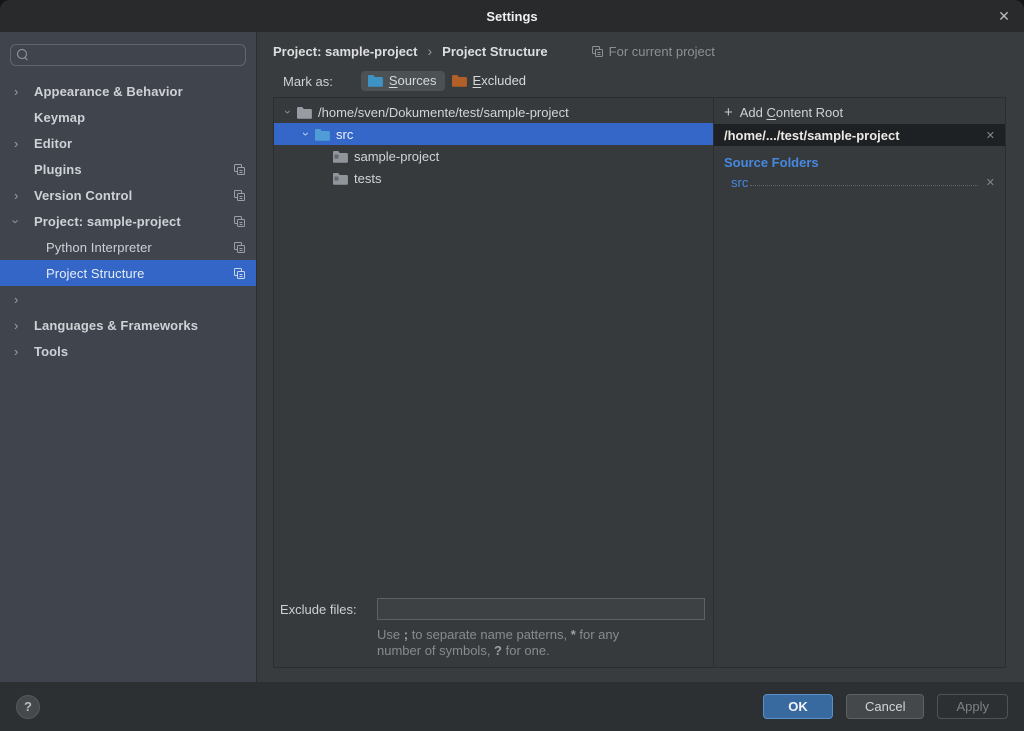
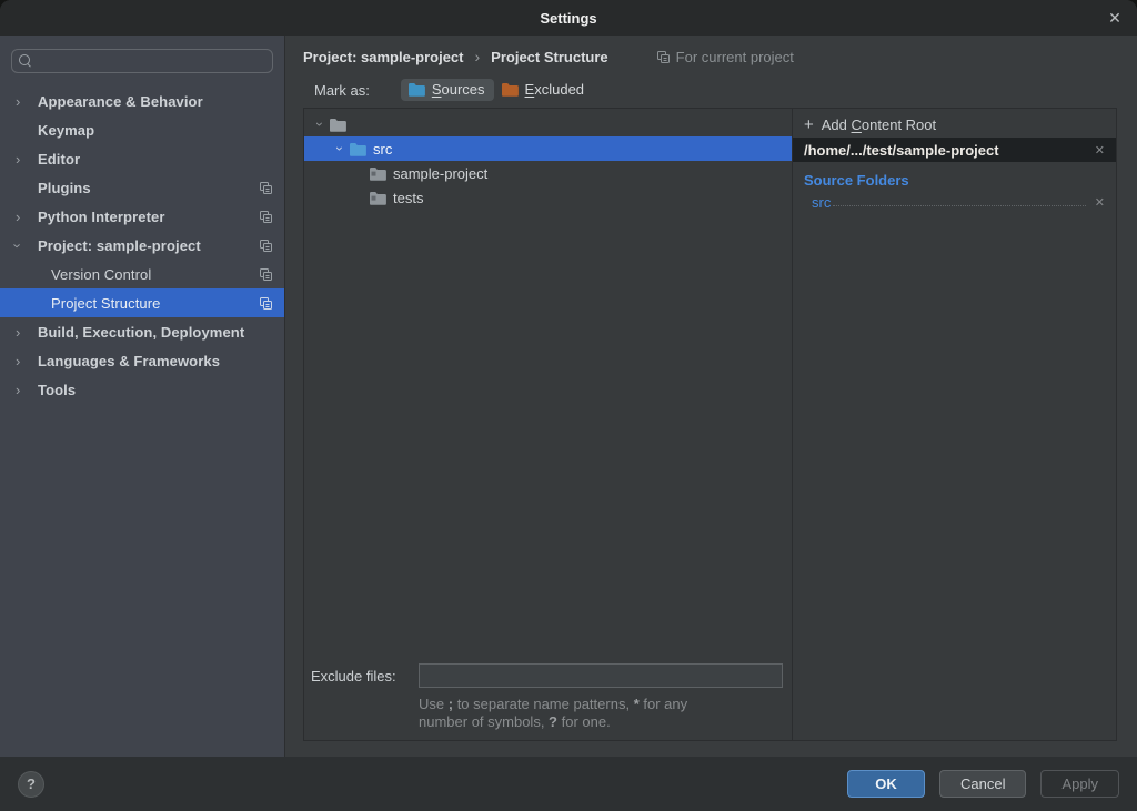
  Settings
  ✕
  ›
  Appearance & Behavior
  Keymap
  ›
  Editor
  Plugins
  ›
- Version Control
+ Python Interpreter
  Project: sample-project
- Python Interpreter
+ Version Control
  Project Structure
  ›
+ Build, Execution, Deployment
  ›
  Languages & Frameworks
  ›
  Tools
  Project: sample-project
  ›
  Project Structure
  For current project
  Mark as:
  Sources
  Excluded
- /home/sven/Dokumente/test/sample-project
  src
  sample-project
  tests
  Exclude files:
  Use ; to separate name patterns, * for any
  number of symbols, ? for one.
  +
  Add Content Root
  /home/.../test/sample-project
  ✕
  Source Folders
  src
  ✕
  ?
  OK
  Cancel
  Apply
